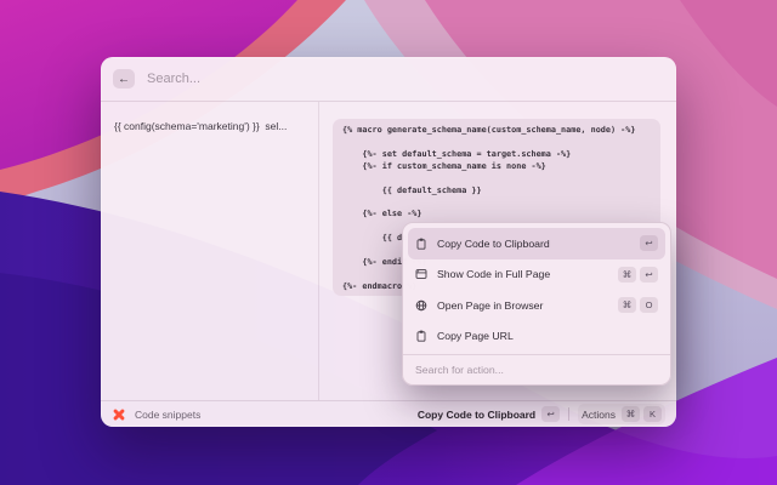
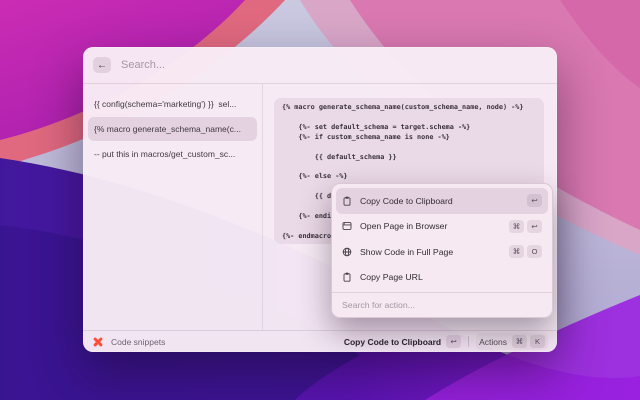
  ←
  Search...
  {{ config(schema='marketing') }} sel...
+ {% macro generate_schema_name(c...
+ -- put this in macros/get_custom_sc...
  {% macro generate_schema_name(custom_schema_name, node) -%}
  {%- set default_schema = target.schema -%}
  {%- if custom_schema_name is none -%}
  {{ default_schema }}
  {%- else -%}
  {%- endmacro
  Copy Code to Clipboard
  ↩
- Show Code in Full Page
+ Open Page in Browser
  ⌘
  ↩
- Open Page in Browser
+ Show Code in Full Page
  ⌘
  O
  Copy Page URL
  Search for action...
  Code snippets
  Copy Code to Clipboard
  ↩
  Actions
  ⌘
  K
